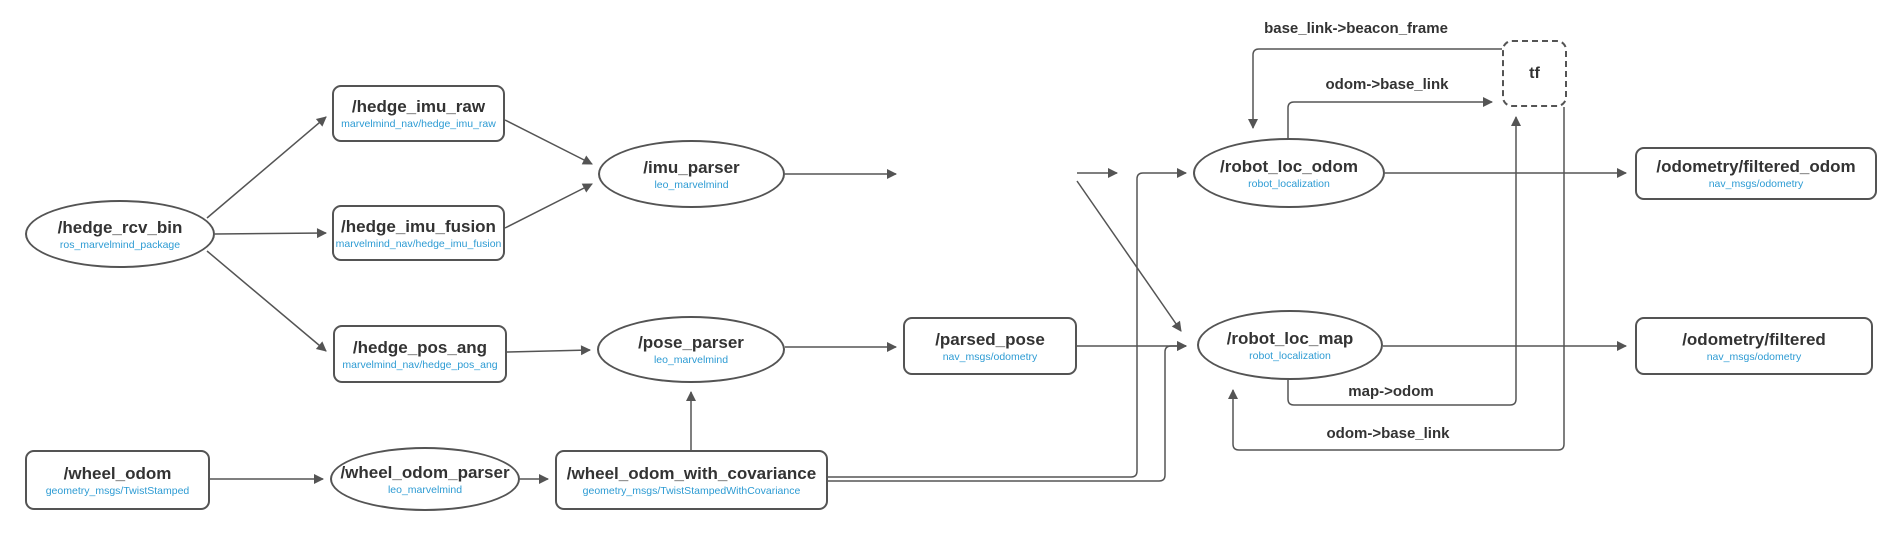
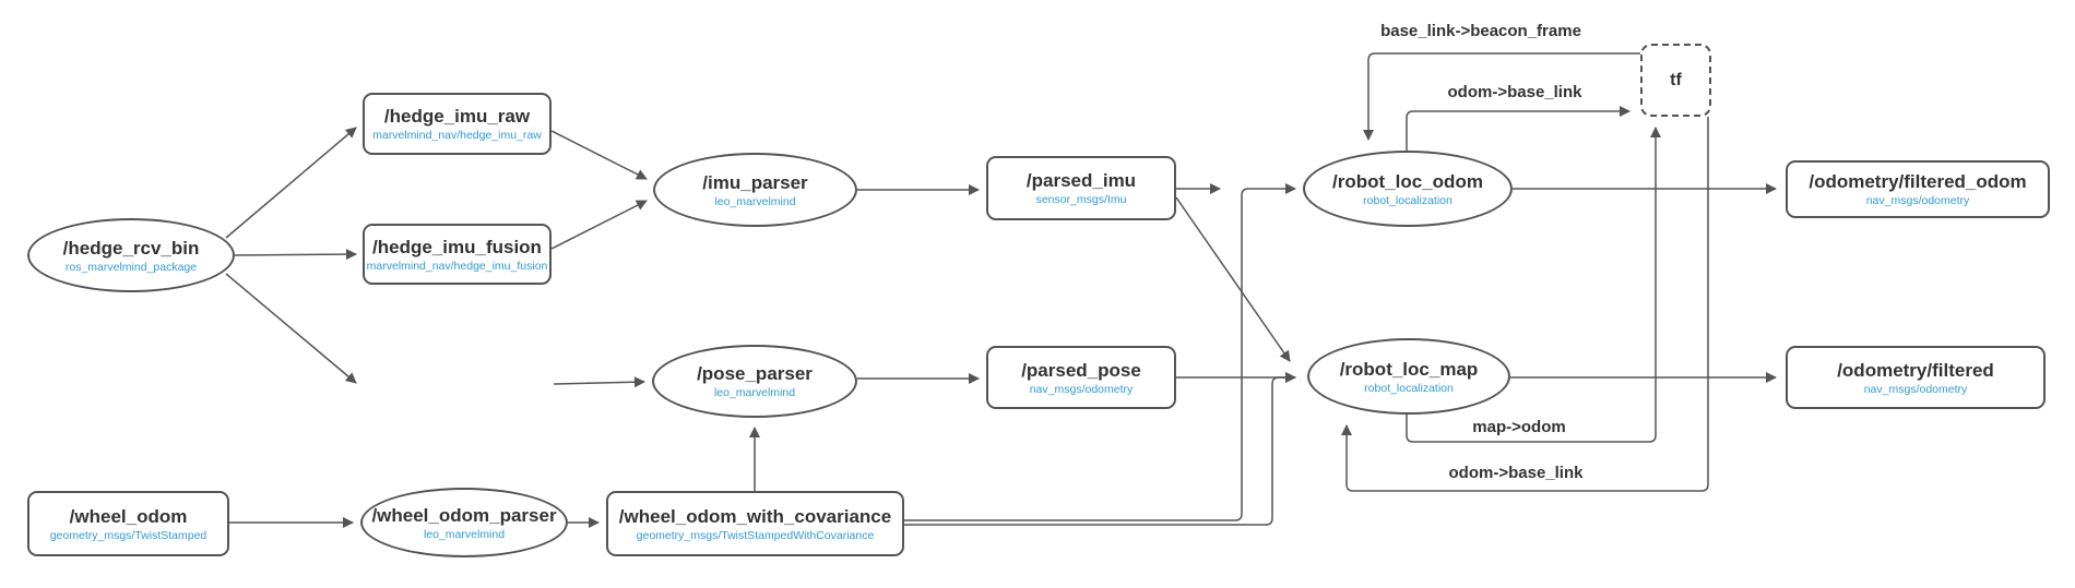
  base_link->beacon_frame
  odom->base_link
  map->odom
  odom->base_link
  /hedge_rcv_bin
  ros_marvelmind_package
  /hedge_imu_raw
  marvelmind_nav/hedge_imu_raw
  /hedge_imu_fusion
  marvelmind_nav/hedge_imu_fusion
- /hedge_pos_ang
- marvelmind_nav/hedge_pos_ang
  /imu_parser
  leo_marvelmind
+ /parsed_imu
+ sensor_msgs/Imu
  /pose_parser
  leo_marvelmind
  /parsed_pose
  nav_msgs/odometry
  /wheel_odom
  geometry_msgs/TwistStamped
  /wheel_odom_parser
  leo_marvelmind
  /wheel_odom_with_covariance
  geometry_msgs/TwistStampedWithCovariance
  /robot_loc_odom
  robot_localization
  /robot_loc_map
  robot_localization
  /odometry/filtered_odom
  nav_msgs/odometry
  /odometry/filtered
  nav_msgs/odometry
  tf
